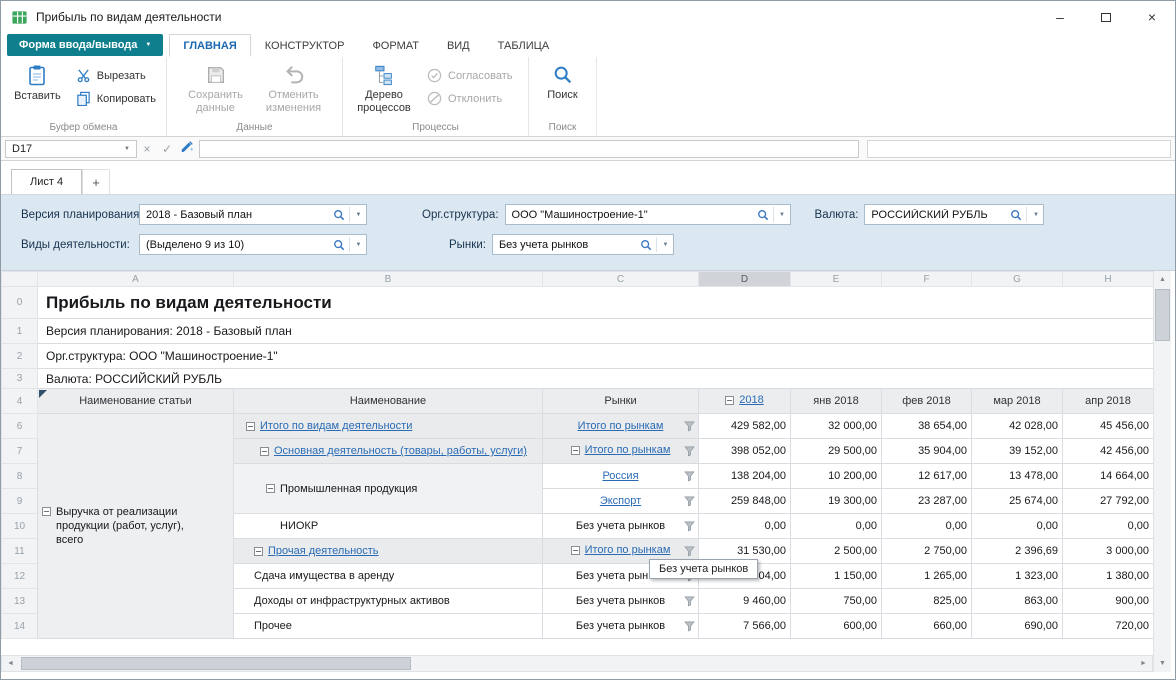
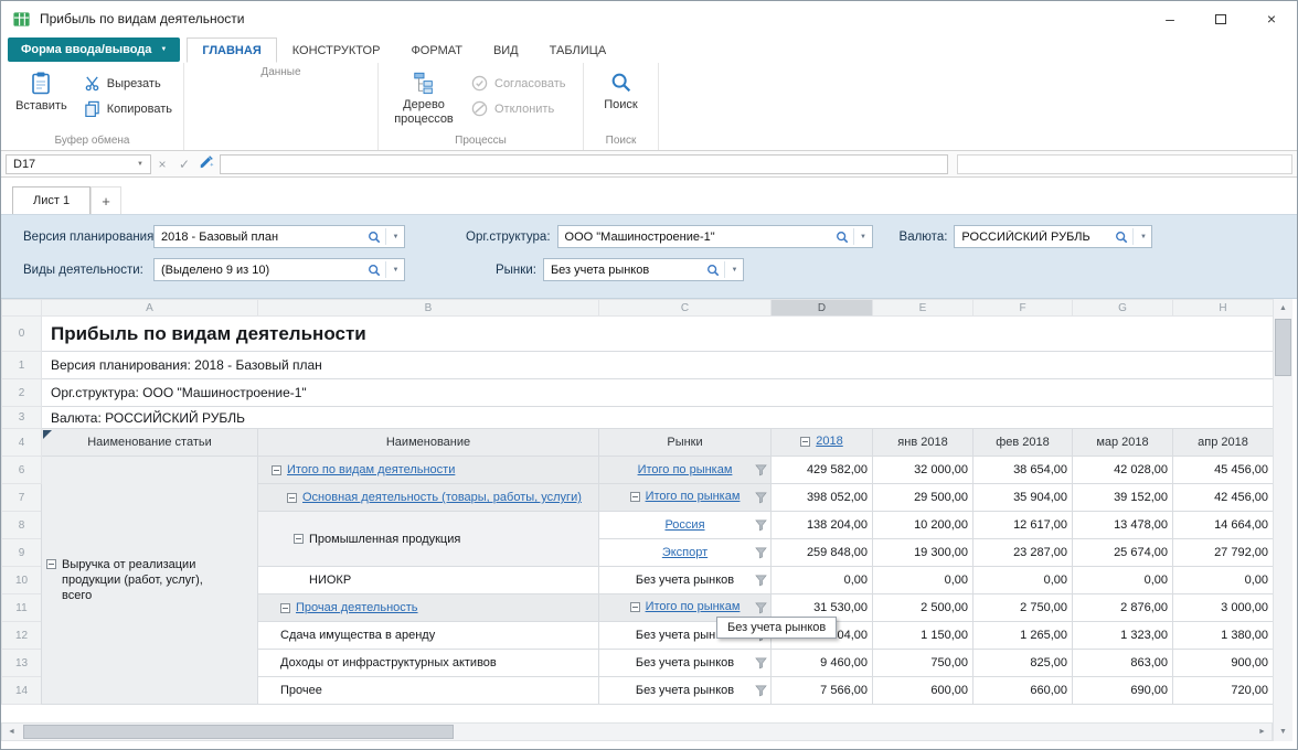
  Прибыль по видам деятельности
  –
  ×
  Форма ввода/вывода
  ГЛАВНАЯ
  КОНСТРУКТОР
  ФОРМАТ
  ВИД
  ТАБЛИЦА
  Вставить
  Вырезать
  Копировать
  Буфер обмена
- Сохранить данные
- Отменить изменения
  Данные
  Дерево процессов
  Согласовать
  Отклонить
  Процессы
  Поиск
  Поиск
  D17
  ×
  ✓
- Лист 4
+ Лист 1
  +
  Версия планирования
  2018 - Базовый план
  Орг.структура:
  ООО "Машиностроение-1"
  Валюта:
  РОССИЙСКИЙ РУБЛЬ
  Виды деятельности:
  (Выделено 9 из 10)
  Рынки:
  Без учета рынков
  	A	B	C	D	E	F	G	H
  0	Прибыль по видам деятельности
  1	Версия планирования: 2018 - Базовый план
  2	Орг.структура: ООО "Машиностроение-1"
  3	Валюта: РОССИЙСКИЙ РУБЛЬ
  4	Наименование статьи	Наименование	Рынки	2018	янв 2018	фев 2018	мар 2018	апр 2018
  6	Выручка от реализации продукции (работ, услуг), всего	Итого по видам деятельности	Итого по рынкам	429 582,00	32 000,00	38 654,00	42 028,00	45 456,00
  7	Основная деятельность (товары, работы, услуги)	Итого по рынкам	398 052,00	29 500,00	35 904,00	39 152,00	42 456,00
  8	Промышленная продукция	Россия	138 204,00	10 200,00	12 617,00	13 478,00	14 664,00
  9	Экспорт	259 848,00	19 300,00	23 287,00	25 674,00	27 792,00
  10	НИОКР	Без учета рынков	0,00	0,00	0,00	0,00	0,00
- 11	Прочая деятельность	Итого по рынкам	31 530,00	2 500,00	2 750,00	2 396,69	3 000,00
+ 11	Прочая деятельность	Итого по рынкам	31 530,00	2 500,00	2 750,00	2 876,00	3 000,00
  12	Сдача имущества в аренду	Без учета рын	04,00	1 150,00	1 265,00	1 323,00	1 380,00
  13	Доходы от инфраструктурных активов	Без учета рынков	9 460,00	750,00	825,00	863,00	900,00
  14	Прочее	Без учета рынков	7 566,00	600,00	660,00	690,00	720,00
  Без учета рынков
